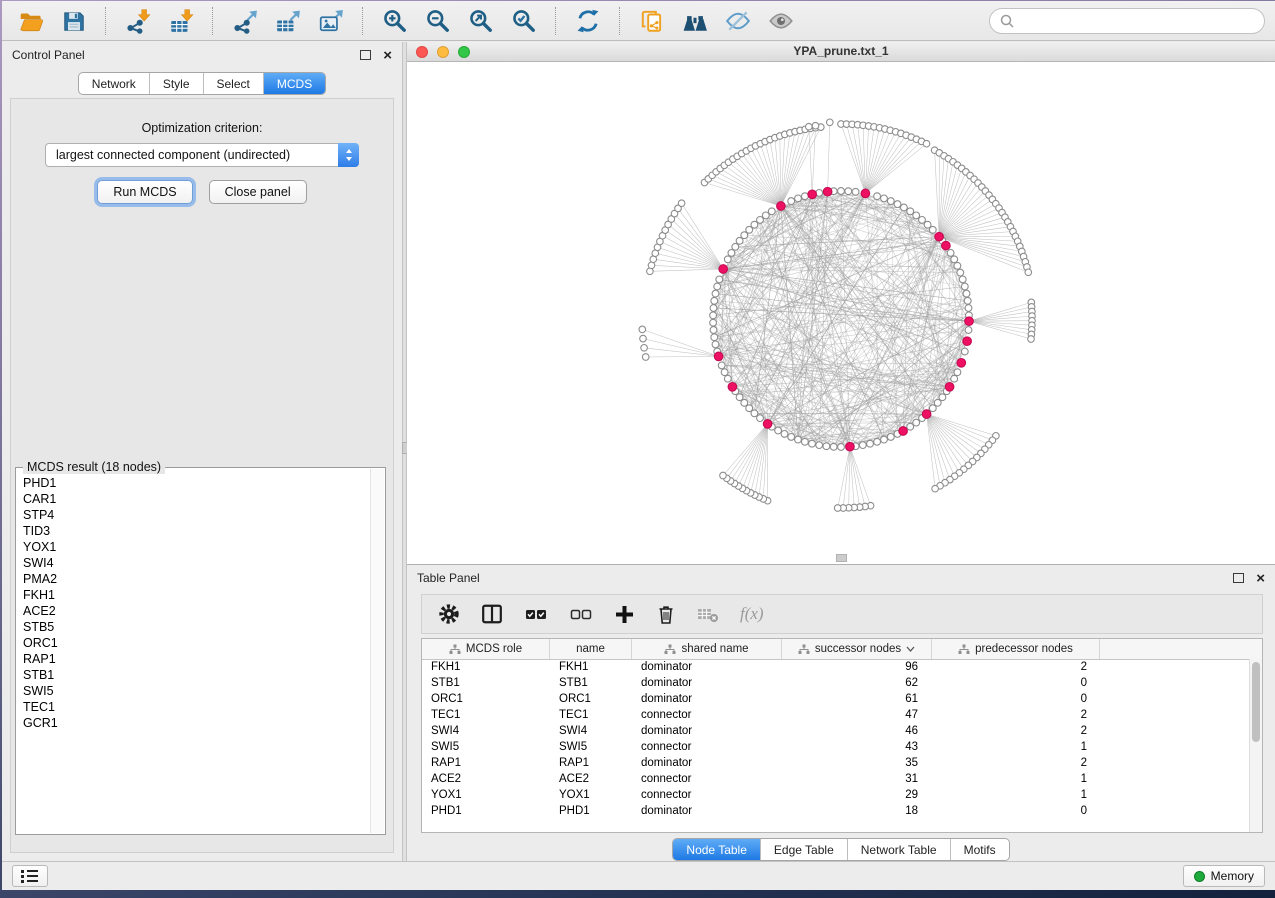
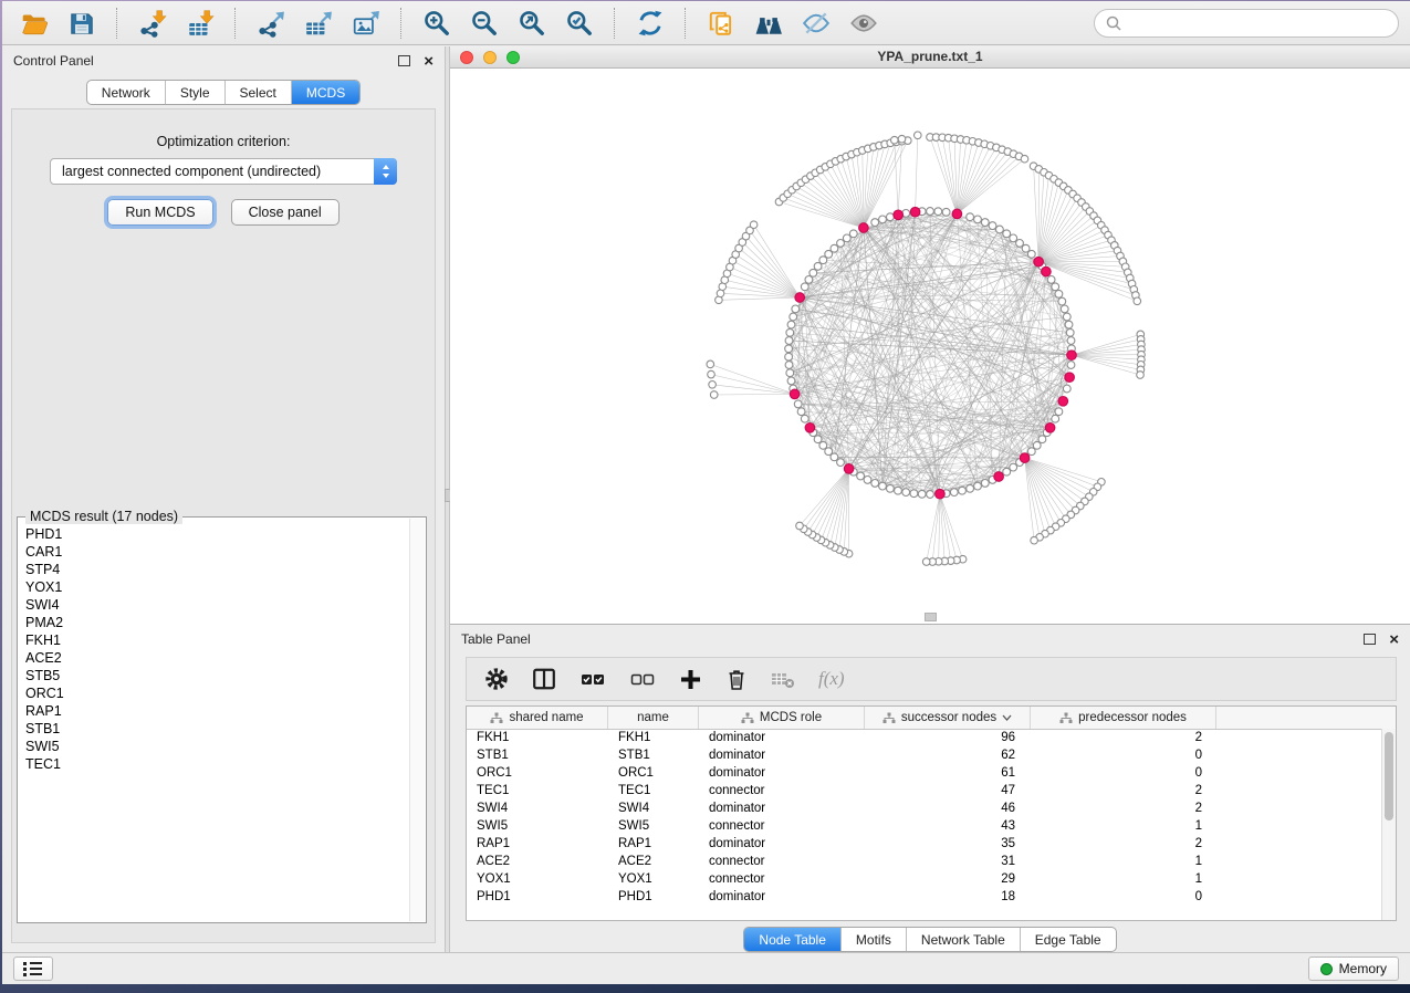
  Control Panel
  ×
  Network
  Style
  Select
  MCDS
  Optimization criterion:
  largest connected component (undirected)
  Run MCDS
  Close panel
- MCDS result (18 nodes)
+ MCDS result (17 nodes)
  PHD1
  CAR1
  STP4
- TID3
  YOX1
  SWI4
  PMA2
  FKH1
  ACE2
  STB5
  ORC1
  RAP1
  STB1
  SWI5
  TEC1
- GCR1
  YPA_prune.txt_1
  Table Panel
  ×
  f(x)
- MCDS role
+ shared name
  name
- shared name
+ MCDS role
  successor nodes
  predecessor nodes
  FKH1
  FKH1
  dominator
  96
  2
  STB1
  STB1
  dominator
  62
  0
  ORC1
  ORC1
  dominator
  61
  0
  TEC1
  TEC1
  connector
  47
  2
  SWI4
  SWI4
  dominator
  46
  2
  SWI5
  SWI5
  connector
  43
  1
  RAP1
  RAP1
  dominator
  35
  2
  ACE2
  ACE2
  connector
  31
  1
  YOX1
  YOX1
  connector
  29
  1
  PHD1
  PHD1
  dominator
  18
  0
  Node Table
- Edge Table
+ Motifs
  Network Table
- Motifs
+ Edge Table
  Memory
